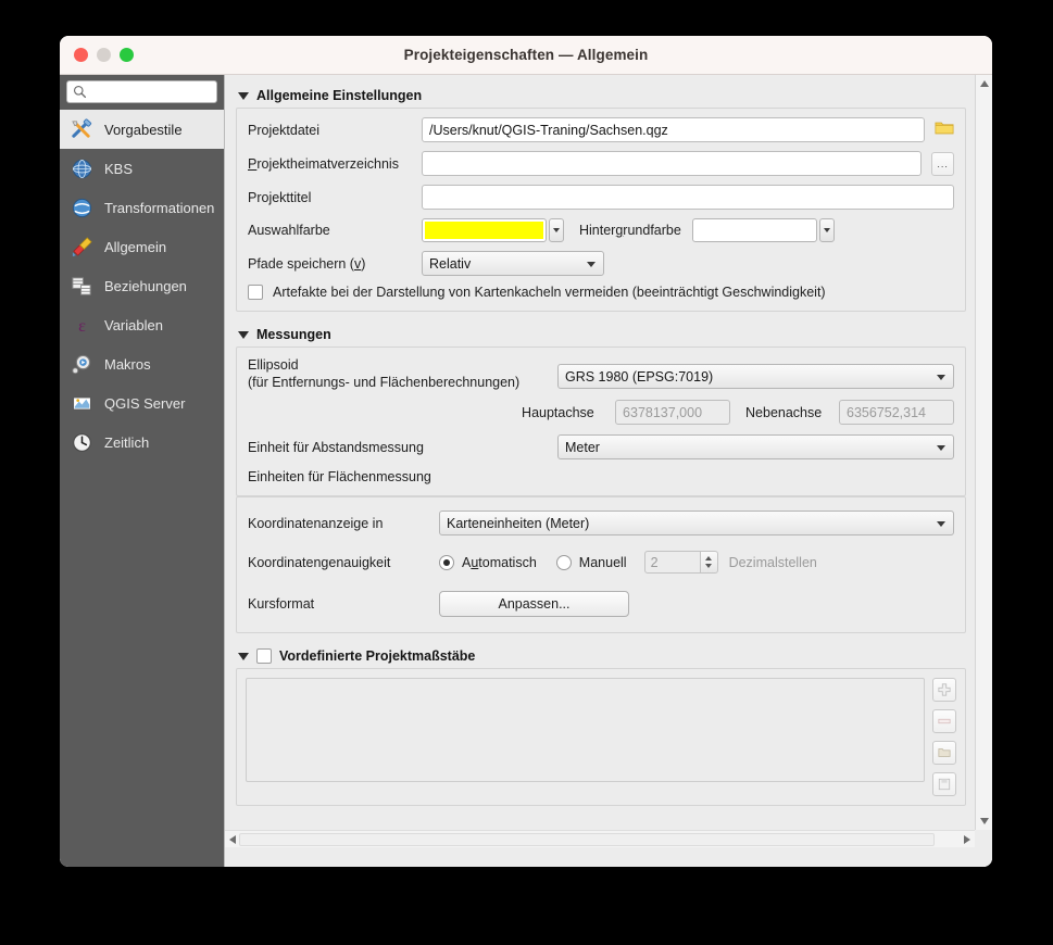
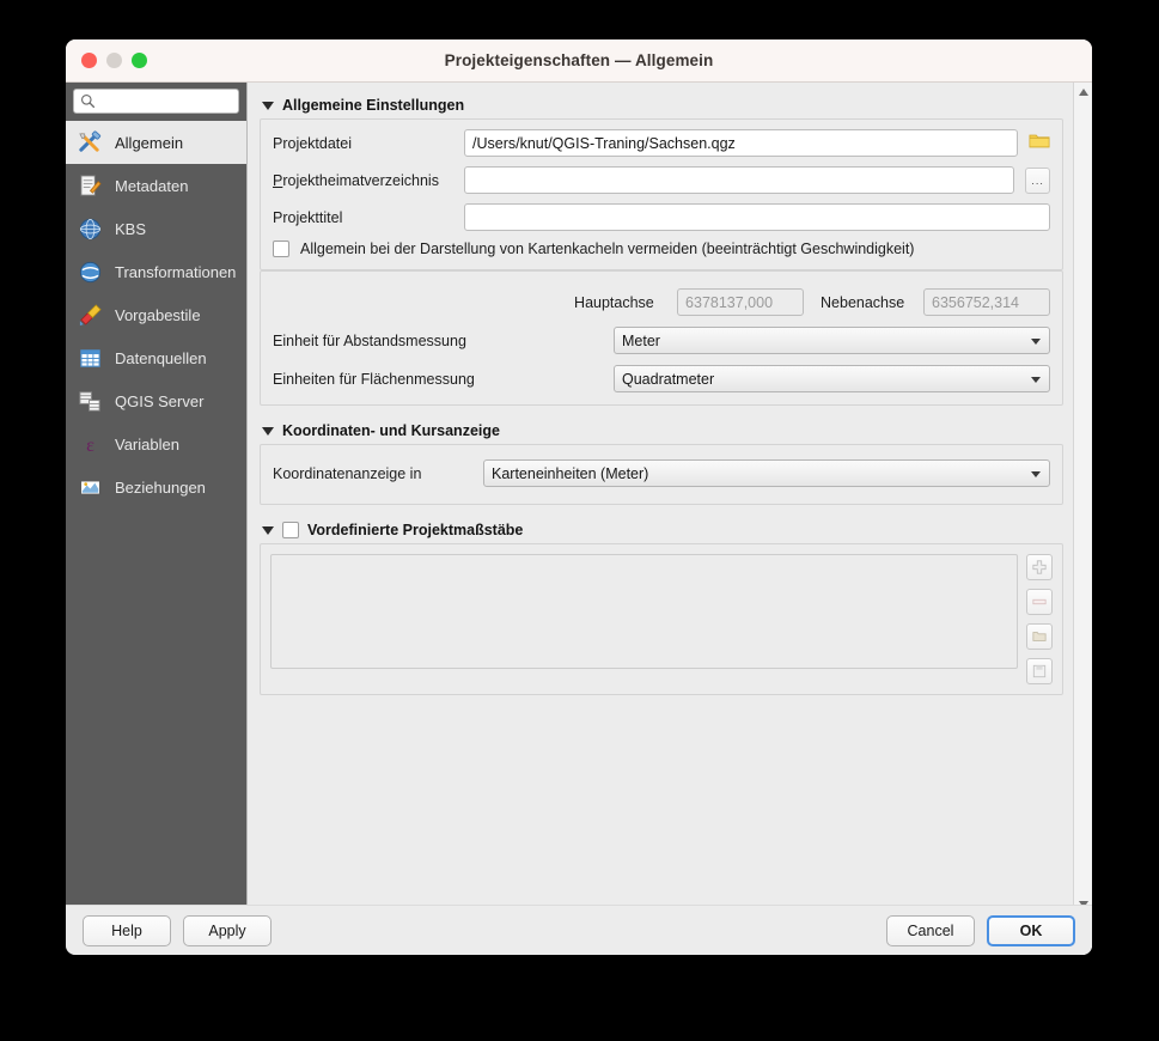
  Projekteigenschaften — Allgemein
- Vorgabestile
+ Allgemein
+ Metadaten
  KBS
  Transformationen
- Allgemein
+ Vorgabestile
+ Datenquellen
- Beziehungen
+ QGIS Server
  ε
  Variablen
- Makros
- QGIS Server
+ Beziehungen
- Zeitlich
  Allgemeine Einstellungen
  Projektdatei
  /Users/knut/QGIS-Traning/Sachsen.qgz
  Projektheimatverzeichnis
  ...
  Projekttitel
- Auswahlfarbe
- Hintergrundfarbe
- Pfade speichern (v)
- Relativ
- Artefakte bei der Darstellung von Kartenkacheln vermeiden (beeinträchtigt Geschwindigkeit)
+ Allgemein bei der Darstellung von Kartenkacheln vermeiden (beeinträchtigt Geschwindigkeit)
- Messungen
- Ellipsoid
- (für Entfernungs- und Flächenberechnungen)
- GRS 1980 (EPSG:7019)
  Hauptachse
  6378137,000
  Nebenachse
  6356752,314
  Einheit für Abstandsmessung
  Meter
  Einheiten für Flächenmessung
+ Quadratmeter
+ Koordinaten- und Kursanzeige
  Koordinatenanzeige in
  Karteneinheiten (Meter)
- Koordinatengenauigkeit
- Automatisch
- Manuell
- 2
- Dezimalstellen
- Kursformat
- Anpassen...
  Vordefinierte Projektmaßstäbe
+ Help
+ Apply
+ Cancel
+ OK
